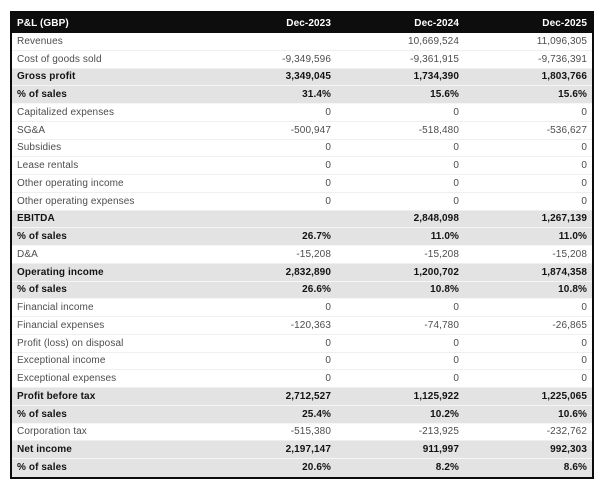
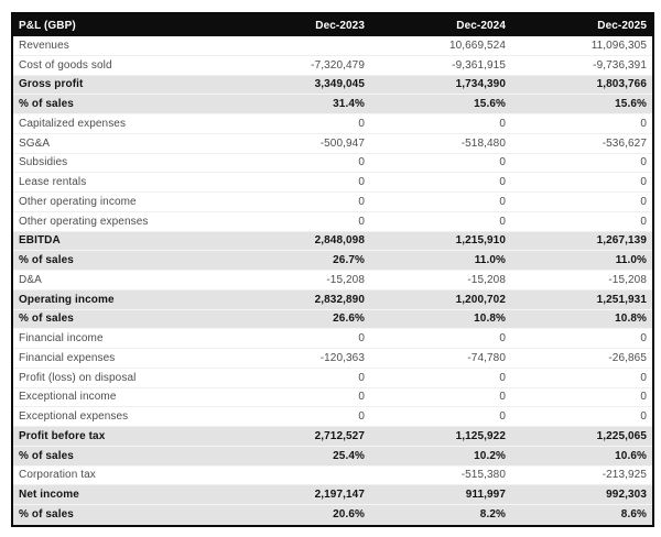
  P&L (GBP)
  Dec-2023
  Dec-2024
  Dec-2025
  Revenues
  10,669,524
  11,096,305
  Cost of goods sold
- -9,349,596
+ -7,320,479
  -9,361,915
  -9,736,391
  Gross profit
  3,349,045
  1,734,390
  1,803,766
  % of sales
  31.4%
  15.6%
  15.6%
  Capitalized expenses
  0
  0
  0
  SG&A
  -500,947
  -518,480
  -536,627
  Subsidies
  0
  0
  0
  Lease rentals
  0
  0
  0
  Other operating income
  0
  0
  0
  Other operating expenses
  0
  0
  0
  EBITDA
  2,848,098
+ 1,215,910
  1,267,139
  % of sales
  26.7%
  11.0%
  11.0%
  D&A
  -15,208
  -15,208
  -15,208
  Operating income
  2,832,890
  1,200,702
- 1,874,358
+ 1,251,931
  % of sales
  26.6%
  10.8%
  10.8%
  Financial income
  0
  0
  0
  Financial expenses
  -120,363
  -74,780
  -26,865
  Profit (loss) on disposal
  0
  0
  0
  Exceptional income
  0
  0
  0
  Exceptional expenses
  0
  0
  0
  Profit before tax
  2,712,527
  1,125,922
  1,225,065
  % of sales
  25.4%
  10.2%
  10.6%
  Corporation tax
  -515,380
  -213,925
- -232,762
  Net income
  2,197,147
  911,997
  992,303
  % of sales
  20.6%
  8.2%
  8.6%
